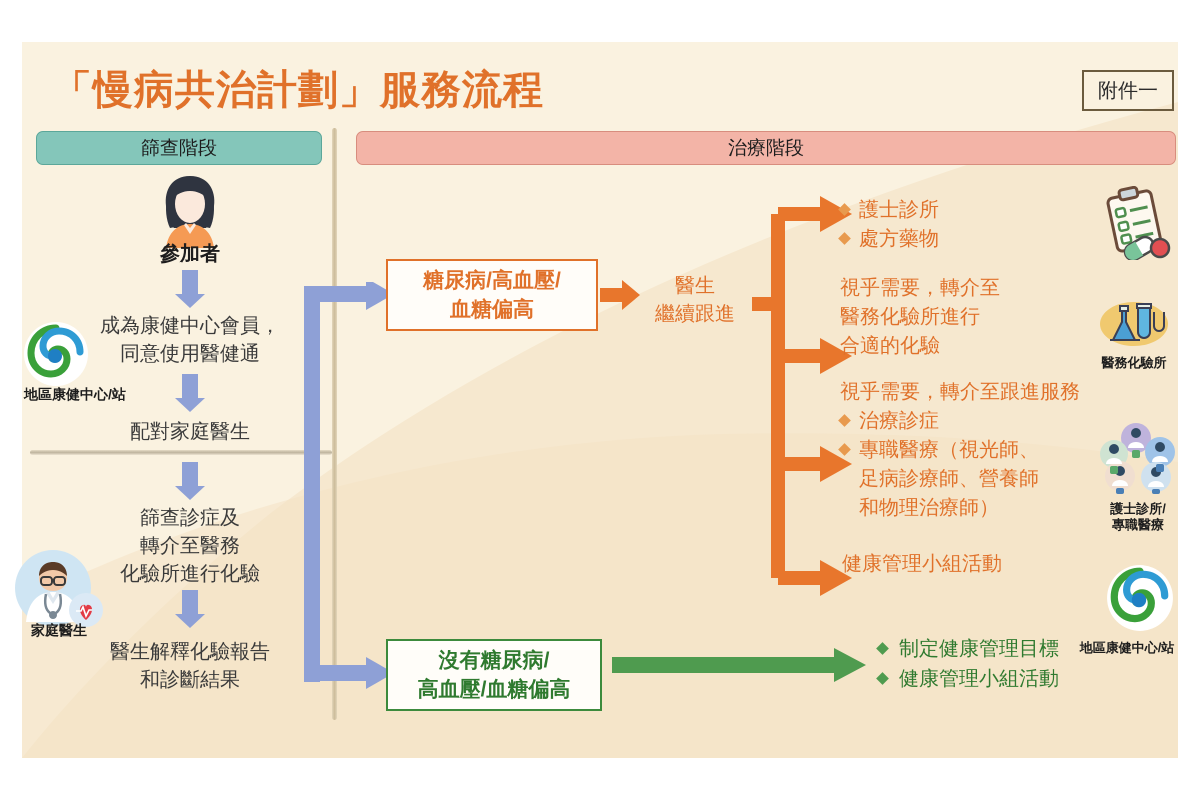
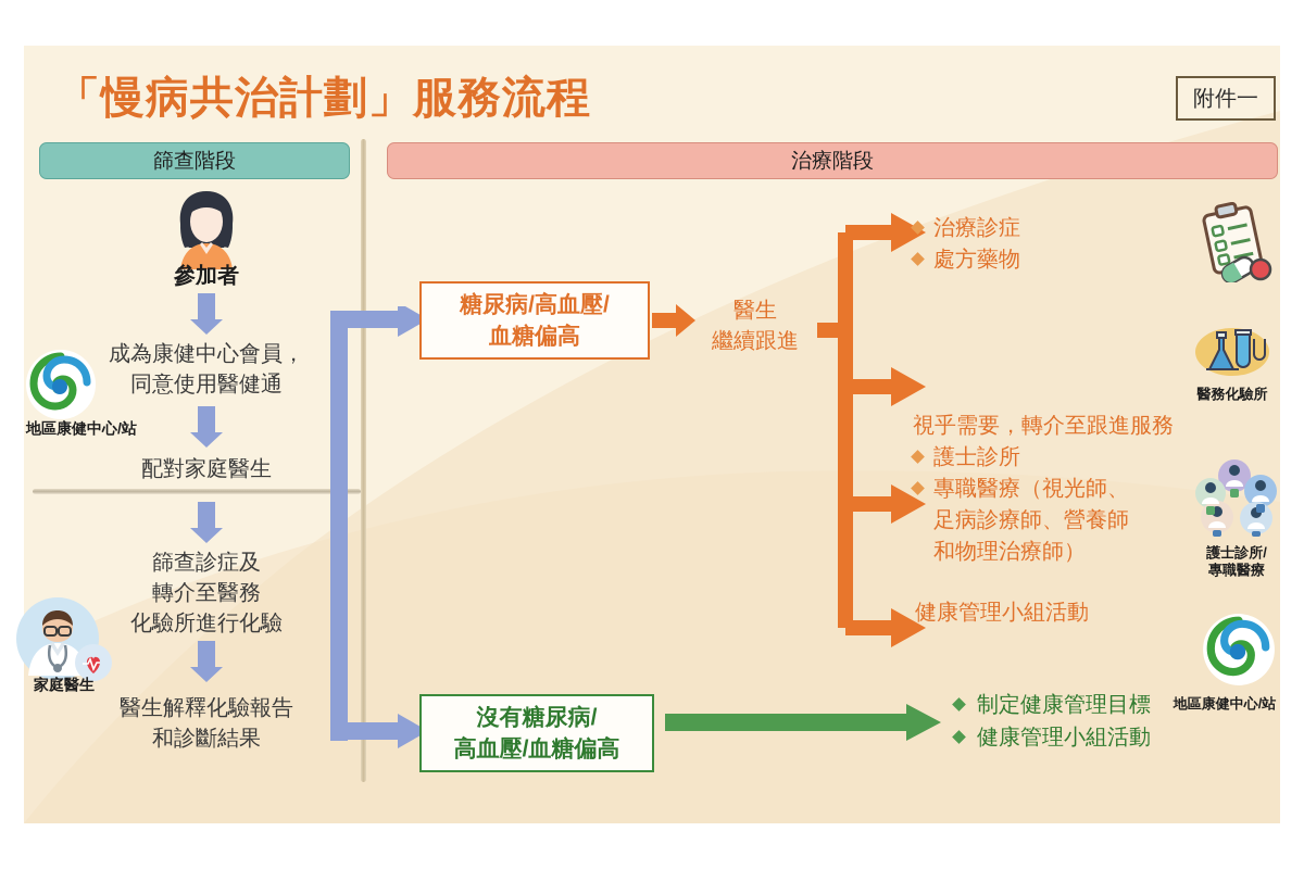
  「慢病共治計劃」服務流程
  附件一
  篩查階段
  治療階段
  參加者
  成為康健中心會員，
  同意使用醫健通
  配對家庭醫生
  篩查診症及
  轉介至醫務
  化驗所進行化驗
  醫生解釋化驗報告
  和診斷結果
  地區康健中心/站
  家庭醫生
  糖尿病/高血壓/
  血糖偏高
  沒有糖尿病/
  高血壓/血糖偏高
  醫生
  繼續跟進
- 護士診所
+ 治療診症
  處方藥物
- 視乎需要，轉介至
- 醫務化驗所進行
- 合適的化驗
  視乎需要，轉介至跟進服務
- 治療診症
+ 護士診所
  專職醫療（視光師、
  足病診療師、營養師
  和物理治療師）
  健康管理小組活動
  制定健康管理目標
  健康管理小組活動
  醫務化驗所
  護士診所/
  專職醫療
  地區康健中心/站
